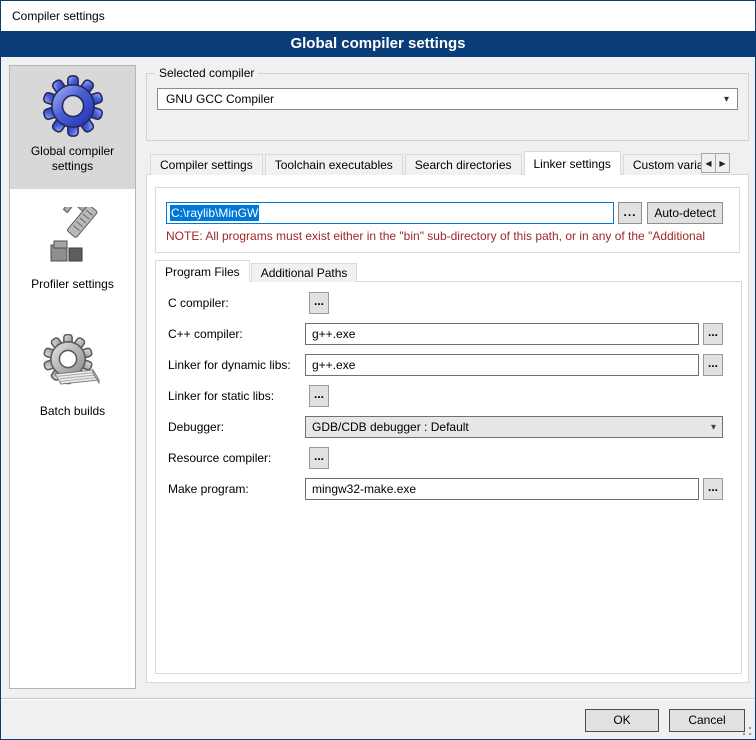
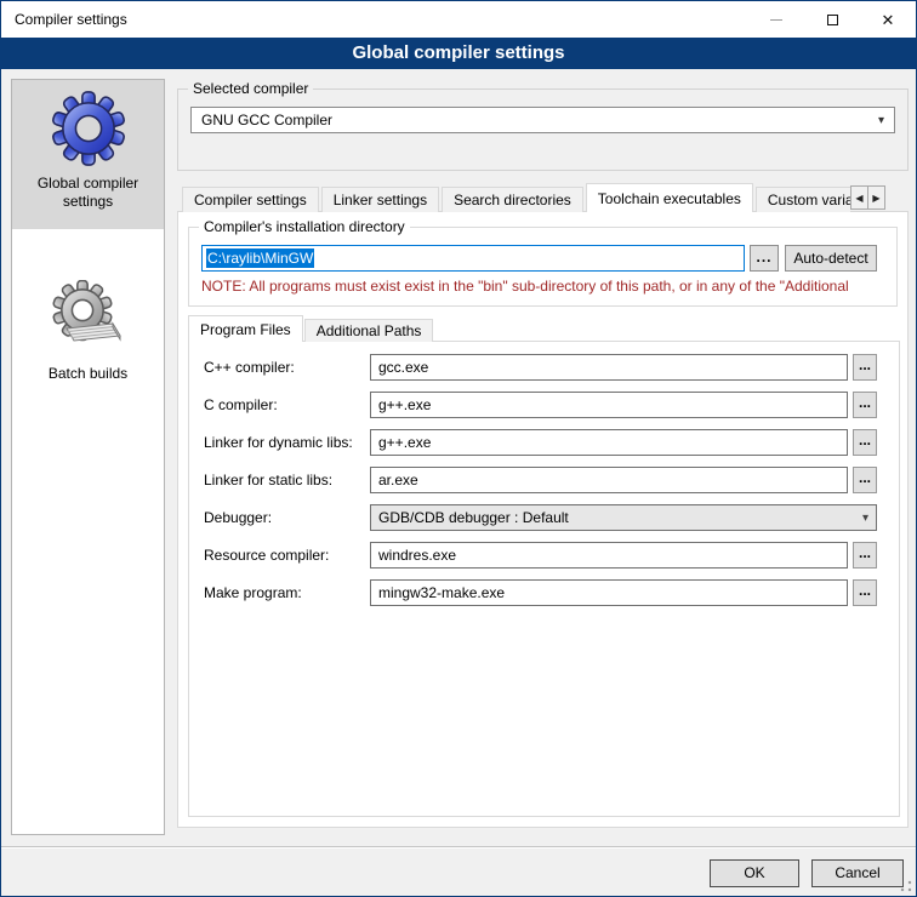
  Compiler settings
+ ✕
  Global compiler settings
  Global compiler settings
- Profiler settings
  Batch builds
  Selected compiler
  GNU GCC Compiler
  ▾
  Compiler settings
- Toolchain executables
+ Linker settings
  Search directories
- Linker settings
+ Toolchain executables
  ◀
  ▶
+ Compiler's installation directory
  C:\raylib\MinGW
  ...
  Auto-detect
- NOTE: All programs must exist either in the "bin" sub-directory of this path, or in any of the "Additional
+ NOTE: All programs must exist exist in the "bin" sub-directory of this path, or in any of the "Additional
  Program Files
  Additional Paths
- C compiler:
+ C++ compiler:
+ gcc.exe
  ...
- C++ compiler:
+ C compiler:
  g++.exe
  ...
  Linker for dynamic libs:
  g++.exe
  ...
  Linker for static libs:
+ ar.exe
  ...
  Debugger:
  GDB/CDB debugger : Default
  ▾
  Resource compiler:
+ windres.exe
  ...
  Make program:
  mingw32-make.exe
  ...
  OK
  Cancel
